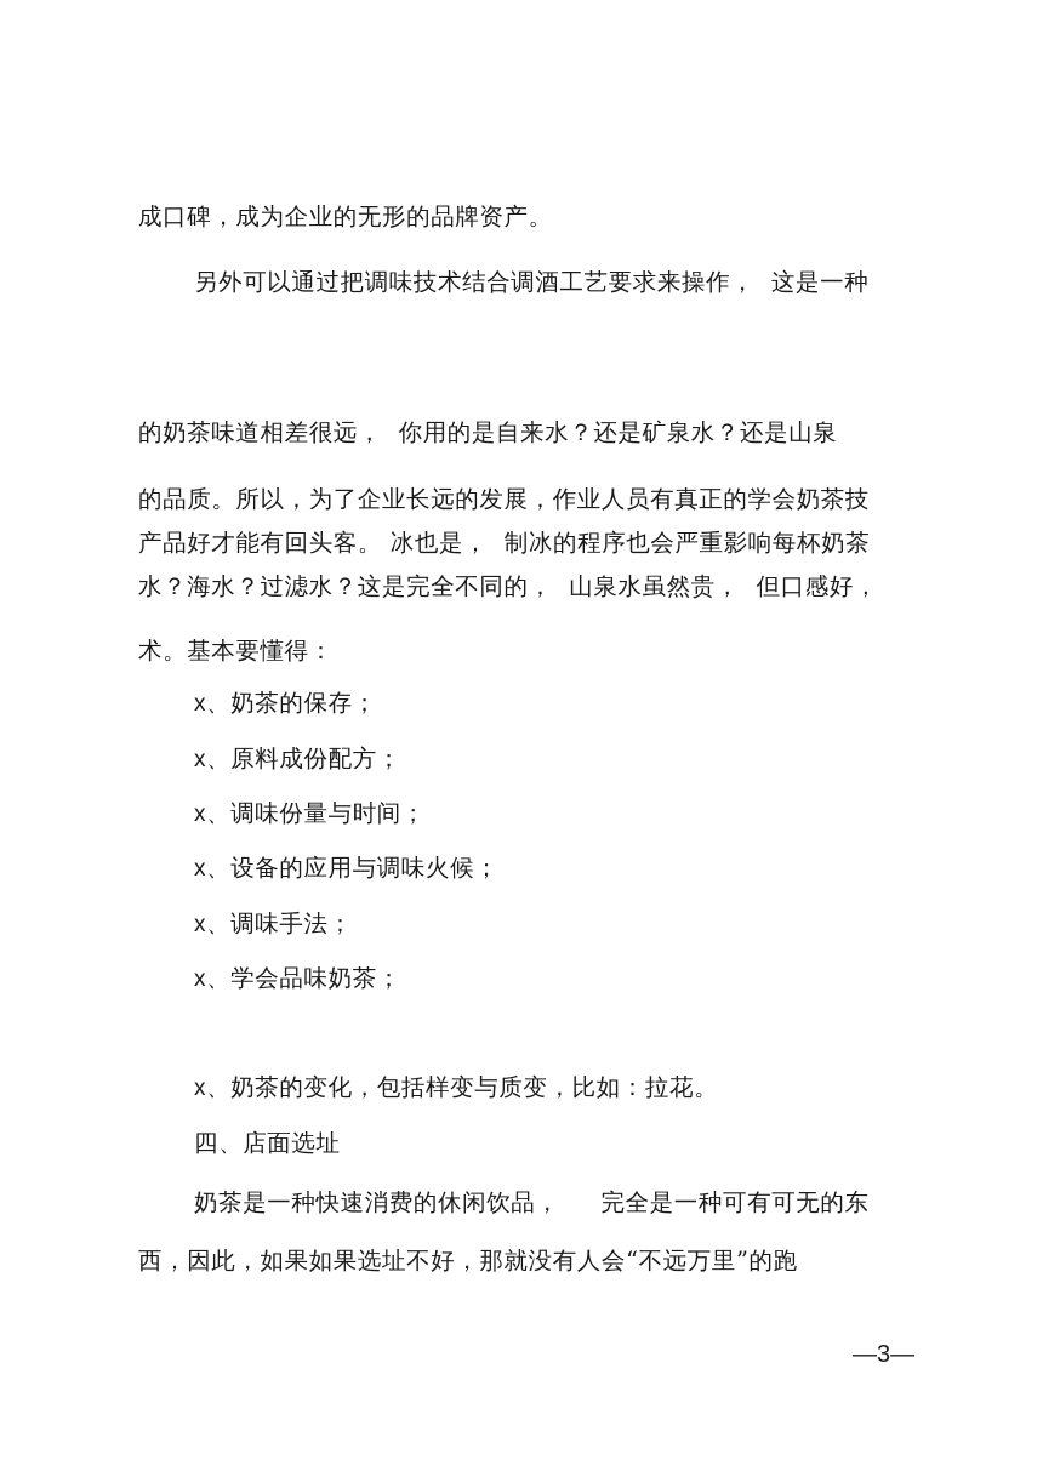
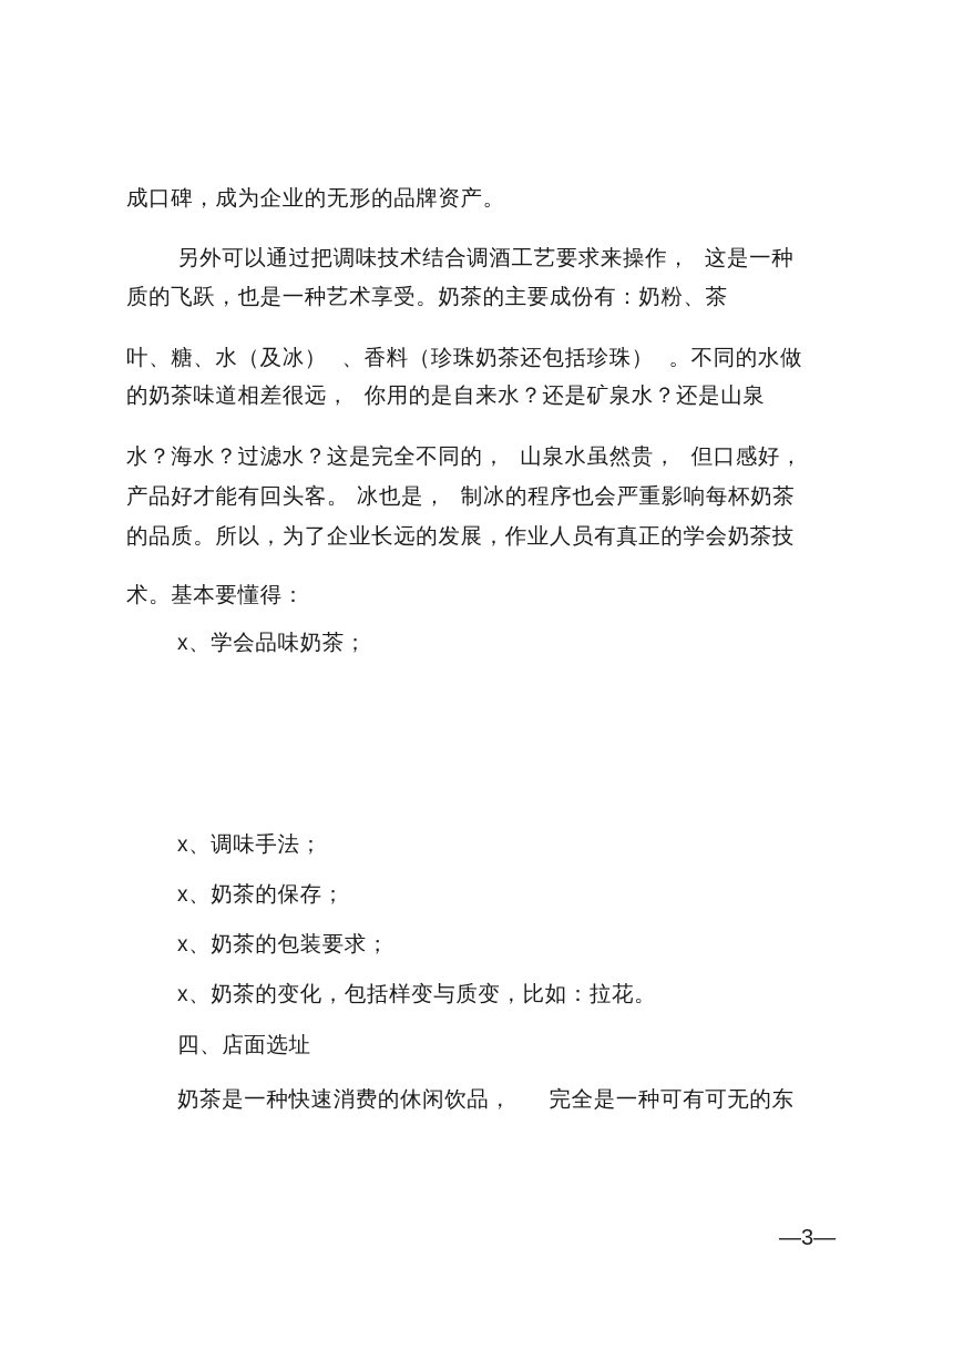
  成口碑，成为企业的无形的品牌资产。
  另外可以通过把调味技术结合调酒工艺要求来操作， 这是一种
+ 质的飞跃，也是一种艺术享受。奶茶的主要成份有：奶粉、茶
+ 叶、糖、水（及冰） 、香料（珍珠奶茶还包括珍珠） 。不同的水做
  的奶茶味道相差很远， 你用的是自来水？还是矿泉水？还是山泉
- 的品质。所以，为了企业长远的发展，作业人员有真正的学会奶茶技
+ 水？海水？过滤水？这是完全不同的， 山泉水虽然贵， 但口感好，
  产品好才能有回头客。 冰也是， 制冰的程序也会严重影响每杯奶茶
- 水？海水？过滤水？这是完全不同的， 山泉水虽然贵， 但口感好，
+ 的品质。所以，为了企业长远的发展，作业人员有真正的学会奶茶技
  术。基本要懂得：
- x、奶茶的保存；
+ x、学会品味奶茶；
- x、原料成份配方；
- x、调味份量与时间；
- x、设备的应用与调味火候；
  x、调味手法；
- x、学会品味奶茶；
+ x、奶茶的保存；
+ x、奶茶的包装要求；
  x、奶茶的变化，包括样变与质变，比如：拉花。
  四、店面选址
  奶茶是一种快速消费的休闲饮品， 完全是一种可有可无的东
- 西，因此，如果如果选址不好，那就没有人会“不远万里”的跑
  —3—
